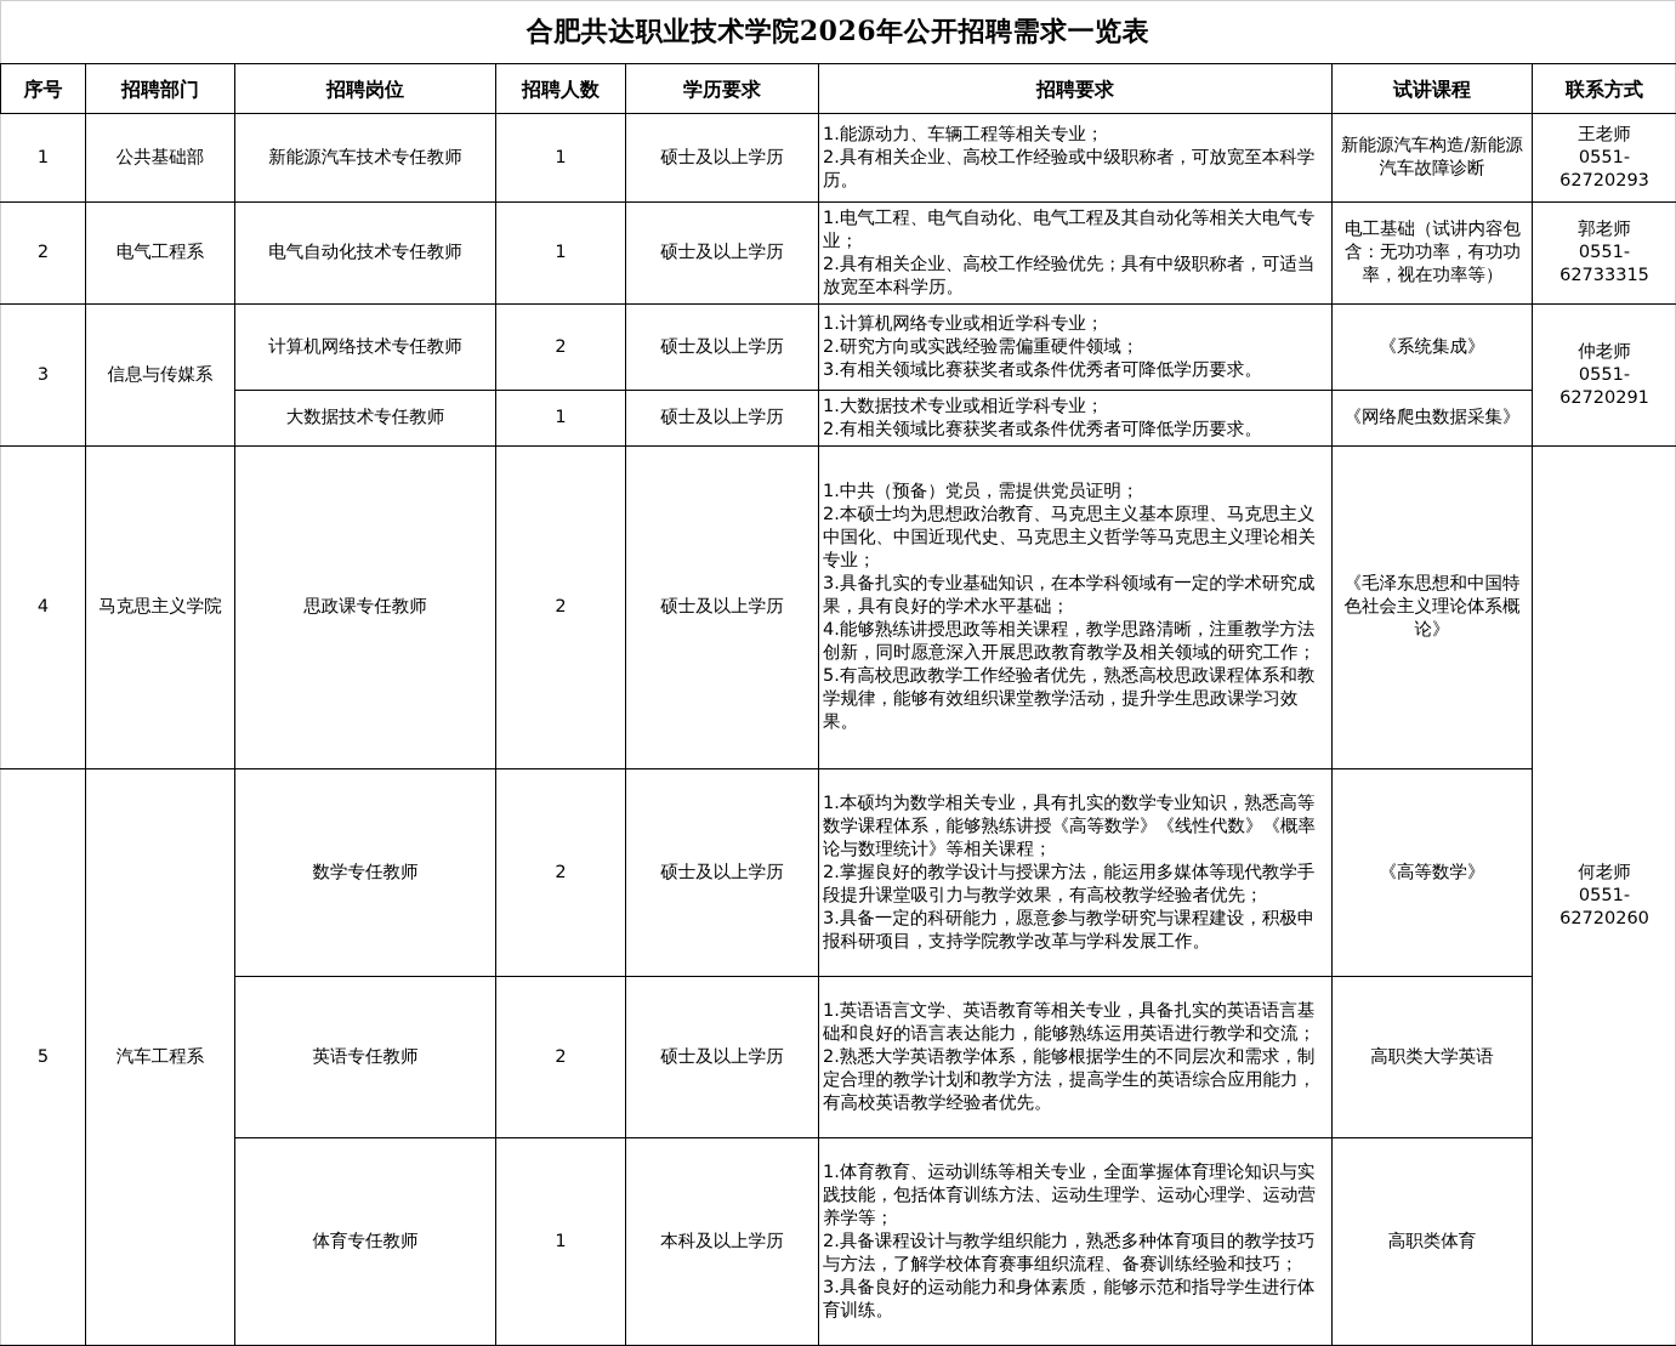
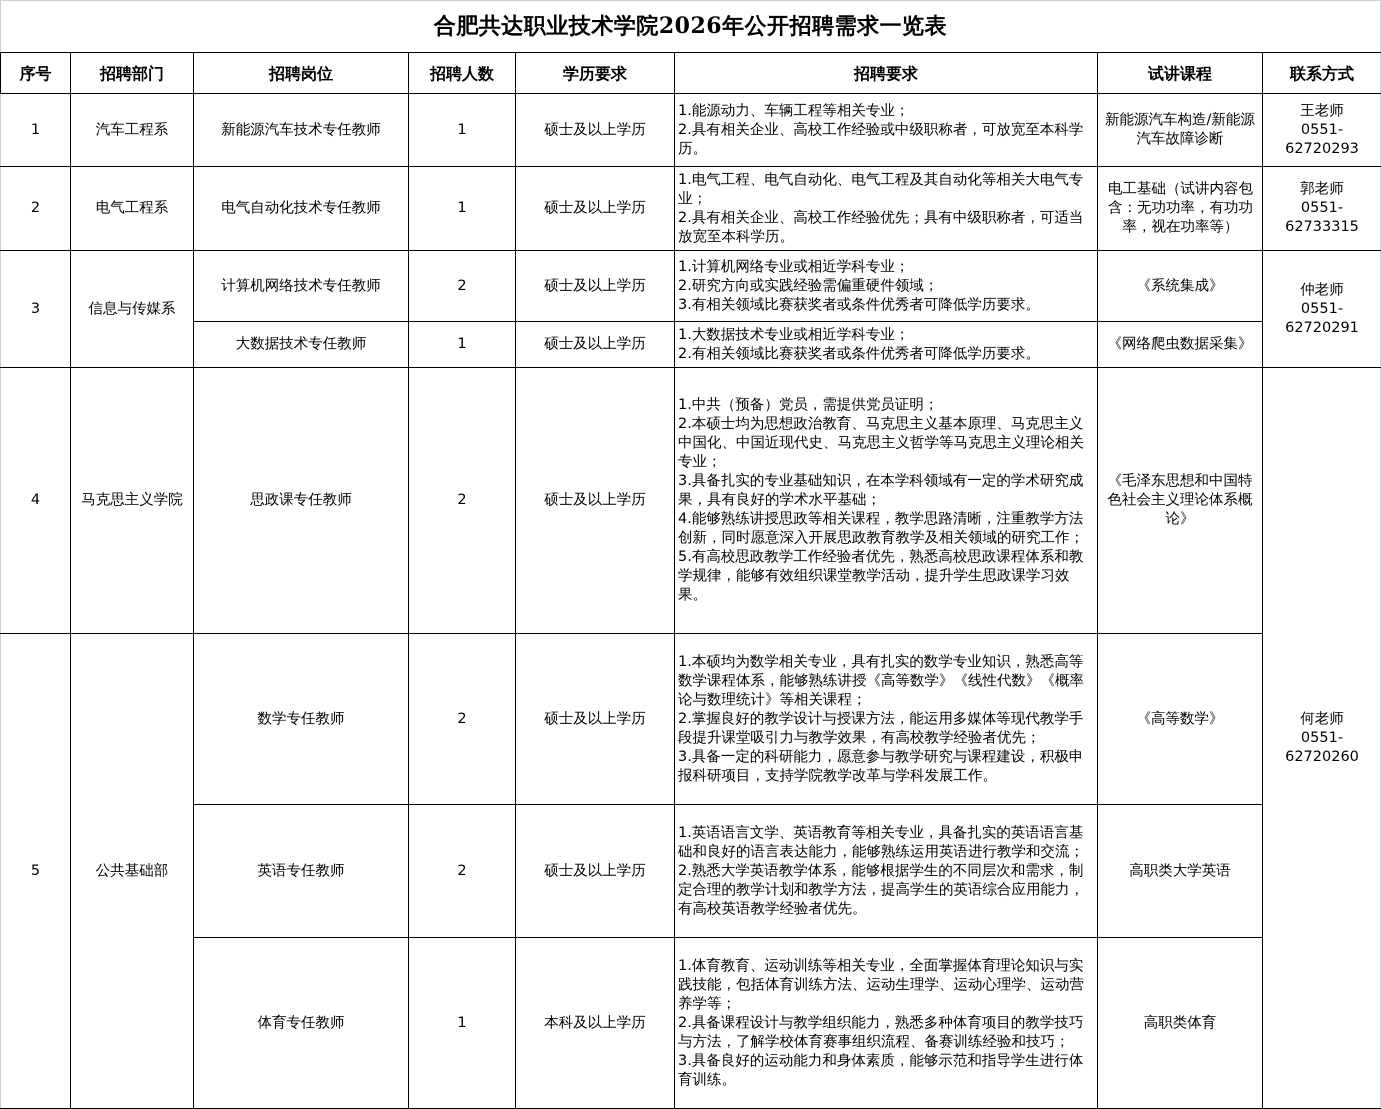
  合肥共达职业技术学院2026年公开招聘需求一览表
  序号	招聘部门	招聘岗位	招聘人数	学历要求	招聘要求	试讲课程	联系方式
- 1	公共基础部	新能源汽车技术专任教师	1	硕士及以上学历	1.能源动力、车辆工程等相关专业； 2.具有相关企业、高校工作经验或中级职称者，可放宽至本科学历。	新能源汽车构造/新能源汽车故障诊断	王老师 0551-62720293
+ 1	汽车工程系	新能源汽车技术专任教师	1	硕士及以上学历	1.能源动力、车辆工程等相关专业； 2.具有相关企业、高校工作经验或中级职称者，可放宽至本科学历。	新能源汽车构造/新能源汽车故障诊断	王老师 0551-62720293
  2	电气工程系	电气自动化技术专任教师	1	硕士及以上学历	1.电气工程、电气自动化、电气工程及其自动化等相关大电气专业； 2.具有相关企业、高校工作经验优先；具有中级职称者，可适当放宽至本科学历。	电工基础（试讲内容包含：无功功率，有功功率，视在功率等）	郭老师 0551-62733315
  3	信息与传媒系	计算机网络技术专任教师	2	硕士及以上学历	1.计算机网络专业或相近学科专业； 2.研究方向或实践经验需偏重硬件领域； 3.有相关领域比赛获奖者或条件优秀者可降低学历要求。	《系统集成》	仲老师 0551-62720291
  大数据技术专任教师	1	硕士及以上学历	1.大数据技术专业或相近学科专业； 2.有相关领域比赛获奖者或条件优秀者可降低学历要求。	《网络爬虫数据采集》
  4	马克思主义学院	思政课专任教师	2	硕士及以上学历	1.中共（预备）党员，需提供党员证明； 2.本硕士均为思想政治教育、马克思主义基本原理、马克思主义中国化、中国近现代史、马克思主义哲学等马克思主义理论相关专业； 3.具备扎实的专业基础知识，在本学科领域有一定的学术研究成果，具有良好的学术水平基础； 4.能够熟练讲授思政等相关课程，教学思路清晰，注重教学方法创新，同时愿意深入开展思政教育教学及相关领域的研究工作； 5.有高校思政教学工作经验者优先，熟悉高校思政课程体系和教学规律，能够有效组织课堂教学活动，提升学生思政课学习效果。	《毛泽东思想和中国特色社会主义理论体系概论》	何老师 0551-62720260
- 5	汽车工程系	数学专任教师	2	硕士及以上学历	1.本硕均为数学相关专业，具有扎实的数学专业知识，熟悉高等数学课程体系，能够熟练讲授《高等数学》《线性代数》《概率论与数理统计》等相关课程； 2.掌握良好的教学设计与授课方法，能运用多媒体等现代教学手段提升课堂吸引力与教学效果，有高校教学经验者优先； 3.具备一定的科研能力，愿意参与教学研究与课程建设，积极申报科研项目，支持学院教学改革与学科发展工作。	《高等数学》
+ 5	公共基础部	数学专任教师	2	硕士及以上学历	1.本硕均为数学相关专业，具有扎实的数学专业知识，熟悉高等数学课程体系，能够熟练讲授《高等数学》《线性代数》《概率论与数理统计》等相关课程； 2.掌握良好的教学设计与授课方法，能运用多媒体等现代教学手段提升课堂吸引力与教学效果，有高校教学经验者优先； 3.具备一定的科研能力，愿意参与教学研究与课程建设，积极申报科研项目，支持学院教学改革与学科发展工作。	《高等数学》
  英语专任教师	2	硕士及以上学历	1.英语语言文学、英语教育等相关专业，具备扎实的英语语言基础和良好的语言表达能力，能够熟练运用英语进行教学和交流； 2.熟悉大学英语教学体系，能够根据学生的不同层次和需求，制定合理的教学计划和教学方法，提高学生的英语综合应用能力，有高校英语教学经验者优先。	高职类大学英语
  体育专任教师	1	本科及以上学历	1.体育教育、运动训练等相关专业，全面掌握体育理论知识与实践技能，包括体育训练方法、运动生理学、运动心理学、运动营养学等； 2.具备课程设计与教学组织能力，熟悉多种体育项目的教学技巧与方法，了解学校体育赛事组织流程、备赛训练经验和技巧； 3.具备良好的运动能力和身体素质，能够示范和指导学生进行体育训练。	高职类体育
